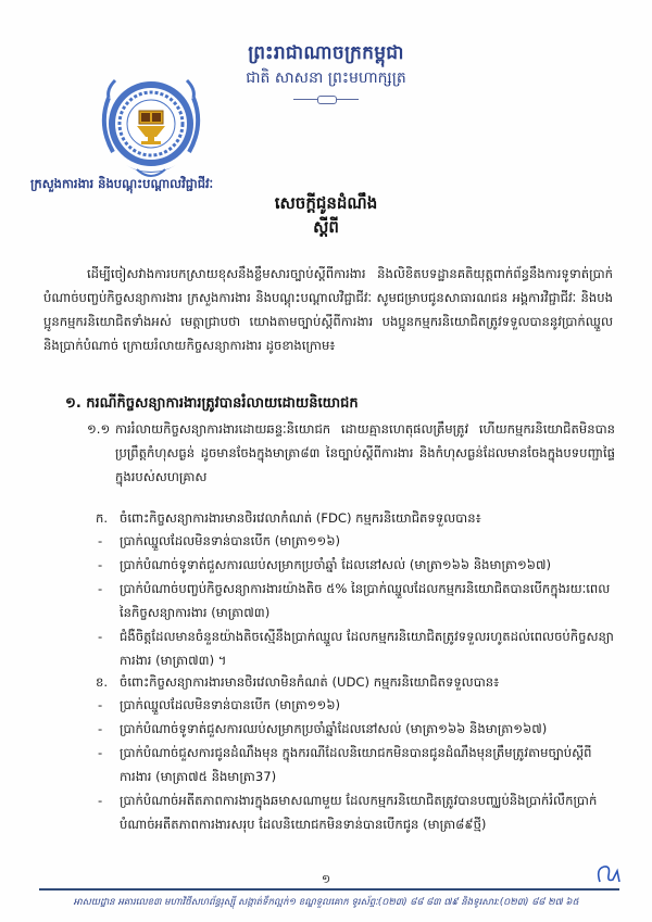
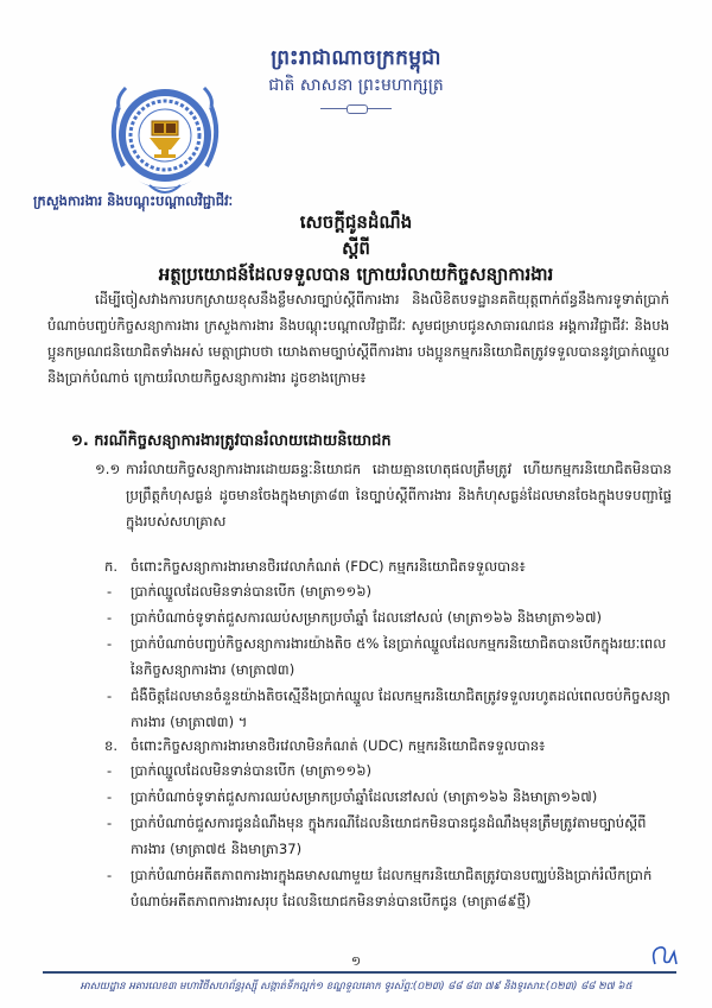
  ព្រះរាជាណាចក្រកម្ពុជា
  ជាតិ សាសនា ព្រះមហាក្សត្រ
  ក្រសួងការងារ និងបណ្តុះបណ្តាលវិជ្ជាជីវៈ
  សេចក្តីជូនដំណឹង
  ស្តីពី
+ អត្ថប្រយោជន៍ដែលទទួលបាន ក្រោយរំលាយកិច្ចសន្យាការងារ
- ដើម្បីចៀសវាងការបកស្រាយខុសនឹងខ្លឹមសារច្បាប់ស្តីពីការងារ និងលិខិតបទដ្ឋានគតិយុត្តពាក់ព័ន្ធនឹងការទូទាត់ប្រាក់បំណាច់បញ្ចប់កិច្ចសន្យាការងារ ក្រសួងការងារ និងបណ្តុះបណ្តាលវិជ្ជាជីវៈ សូមជម្រាបជូនសាធារណជន អង្គការវិជ្ជាជីវៈ និងបងប្អូនកម្មករនិយោជិតទាំងអស់ មេត្តាជ្រាបថា យោងតាមច្បាប់ស្តីពីការងារ បងប្អូនកម្មករនិយោជិតត្រូវទទួលបាននូវប្រាក់ឈ្នួល និងប្រាក់បំណាច់ ក្រោយរំលាយកិច្ចសន្យាការងារ ដូចខាងក្រោម៖
+ ដើម្បីចៀសវាងការបកស្រាយខុសនឹងខ្លឹមសារច្បាប់ស្តីពីការងារ និងលិខិតបទដ្ឋានគតិយុត្តពាក់ព័ន្ធនឹងការទូទាត់ប្រាក់បំណាច់បញ្ចប់កិច្ចសន្យាការងារ ក្រសួងការងារ និងបណ្តុះបណ្តាលវិជ្ជាជីវៈ សូមជម្រាបជូនសាធារណជន អង្គការវិជ្ជាជីវៈ និងបងប្អូនកម្រណជនិយោជិតទាំងអស់ មេត្តាជ្រាបថា យោងតាមច្បាប់ស្តីពីការងារ បងប្អូនកម្មករនិយោជិតត្រូវទទួលបាននូវប្រាក់ឈ្នួល និងប្រាក់បំណាច់ ក្រោយរំលាយកិច្ចសន្យាការងារ ដូចខាងក្រោម៖
  ១. ករណីកិច្ចសន្យាការងារត្រូវបានរំលាយដោយនិយោជក
  ១.១
  ការរំលាយកិច្ចសន្យាការងារដោយឆន្ទៈនិយោជក ដោយគ្មានហេតុផលត្រឹមត្រូវ ហើយកម្មករនិយោជិតមិនបានប្រព្រឹត្តកំហុសធ្ងន់ ដូចមានចែងក្នុងមាត្រា៨៣ នៃច្បាប់ស្តីពីការងារ និងកំហុសធ្ងន់ដែលមានចែងក្នុងបទបញ្ជាផ្ទៃក្នុងរបស់សហគ្រាស
  ក. ចំពោះកិច្ចសន្យាការងារមានថិរវេលាកំណត់ (FDC) កម្មករនិយោជិតទទួលបាន៖
  -
  ប្រាក់ឈ្នួលដែលមិនទាន់បានបើក (មាត្រា១១៦)
  -
  ប្រាក់បំណាច់ទូទាត់ជួសការឈប់សម្រាកប្រចាំឆ្នាំ ដែលនៅសល់ (មាត្រា១៦៦ និងមាត្រា១៦៧)
  -
  ប្រាក់បំណាច់បញ្ចប់កិច្ចសន្យាការងារយ៉ាងតិច ៥% នៃប្រាក់ឈ្នួលដែលកម្មករនិយោជិតបានបើកក្នុងរយៈពេលនៃកិច្ចសន្យាការងារ (មាត្រា៧៣)
  -
  ជំងឺចិត្តដែលមានចំនួនយ៉ាងតិចស្មើនឹងប្រាក់ឈ្នួល ដែលកម្មករនិយោជិតត្រូវទទួលរហូតដល់ពេលចប់កិច្ចសន្យាការងារ (មាត្រា៧៣) ។
  ខ. ចំពោះកិច្ចសន្យាការងារមានថិរវេលាមិនកំណត់ (UDC) កម្មករនិយោជិតទទួលបាន៖
  -
  ប្រាក់ឈ្នួលដែលមិនទាន់បានបើក (មាត្រា១១៦)
  -
  ប្រាក់បំណាច់ទូទាត់ជួសការឈប់សម្រាកប្រចាំឆ្នាំដែលនៅសល់ (មាត្រា១៦៦ និងមាត្រា១៦៧)
  -
  ប្រាក់បំណាច់ជួសការជូនដំណឹងមុន ក្នុងករណីដែលនិយោជកមិនបានជូនដំណឹងមុនត្រឹមត្រូវតាមច្បាប់ស្តីពីការងារ (មាត្រា៧៥ និងមាត្រា37)
  -
  ប្រាក់បំណាច់អតីតភាពការងារក្នុងឆមាសណាមួយ ដែលកម្មករនិយោជិតត្រូវបានបញ្ឈប់និងប្រាក់រំលឹកប្រាក់បំណាច់អតីតភាពការងារសរុប ដែលនិយោជកមិនទាន់បានបើកជូន (មាត្រា៨៩ថ្មី)
  ១
  អាសយដ្ឋាន អគារលេខ៣ មហាវិថីសហព័ន្ធរុស្ស៊ី សង្កាត់ទឹកល្អក់១ ខណ្ឌទួលគោក ទូរស័ព្ទៈ(០២៣) ៨៨ ៨៣ ៧៩ និងទូរសារ:(០២៣) ៨៨ ២៧ ៦៥
